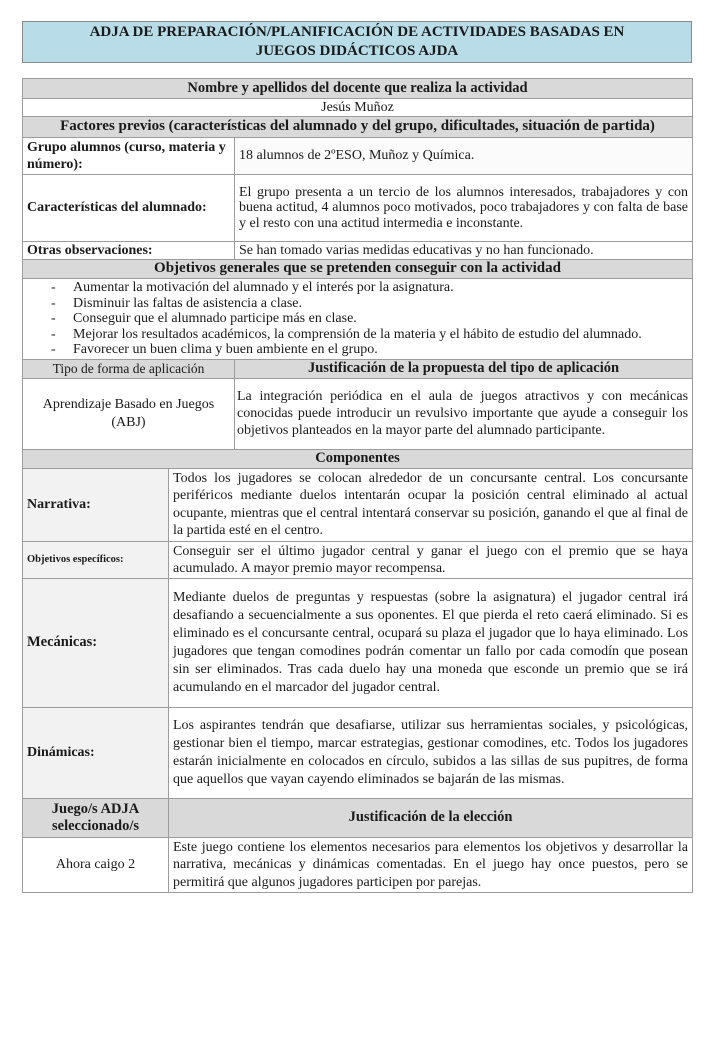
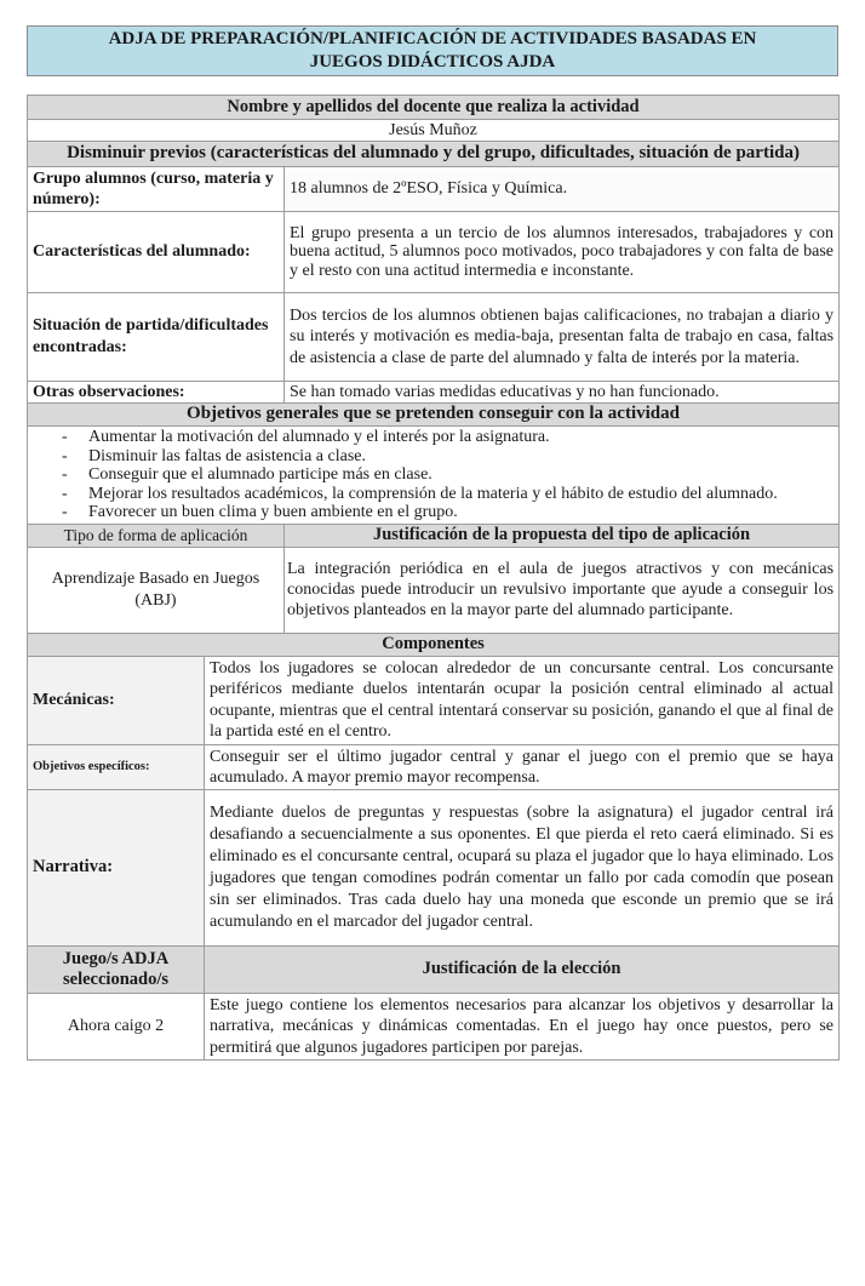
  ADJA DE PREPARACIÓN/PLANIFICACIÓN DE ACTIVIDADES BASADAS EN
  JUEGOS DIDÁCTICOS AJDA
  Nombre y apellidos del docente que realiza la actividad
  Jesús Muñoz
- Factores previos (características del alumnado y del grupo, dificultades, situación de partida)
+ Disminuir previos (características del alumnado y del grupo, dificultades, situación de partida)
- Grupo alumnos (curso, materia y número):	18 alumnos de 2ºESO, Muñoz y Química.
+ Grupo alumnos (curso, materia y número):	18 alumnos de 2ºESO, Física y Química.
- Características del alumnado:	El grupo presenta a un tercio de los alumnos interesados, trabajadores y con buena actitud, 4 alumnos poco motivados, poco trabajadores y con falta de base y el resto con una actitud intermedia e inconstante.
+ Características del alumnado:	El grupo presenta a un tercio de los alumnos interesados, trabajadores y con buena actitud, 5 alumnos poco motivados, poco trabajadores y con falta de base y el resto con una actitud intermedia e inconstante.
+ Situación de partida/dificultades encontradas:	Dos tercios de los alumnos obtienen bajas calificaciones, no trabajan a diario y su interés y motivación es media-baja, presentan falta de trabajo en casa, faltas de asistencia a clase de parte del alumnado y falta de interés por la materia.
  Otras observaciones:	Se han tomado varias medidas educativas y no han funcionado.
  Objetivos generales que se pretenden conseguir con la actividad
  Aumentar la motivación del alumnado y el interés por la asignatura. Disminuir las faltas de asistencia a clase. Conseguir que el alumnado participe más en clase. Mejorar los resultados académicos, la comprensión de la materia y el hábito de estudio del alumnado. Favorecer un buen clima y buen ambiente en el grupo.
  Tipo de forma de aplicación	Justificación de la propuesta del tipo de aplicación
  Aprendizaje Basado en Juegos (ABJ)	La integración periódica en el aula de juegos atractivos y con mecánicas conocidas puede introducir un revulsivo importante que ayude a conseguir los objetivos planteados en la mayor parte del alumnado participante.
  Componentes
- Narrativa:	Todos los jugadores se colocan alrededor de un concursante central. Los concursante periféricos mediante duelos intentarán ocupar la posición central eliminado al actual ocupante, mientras que el central intentará conservar su posición, ganando el que al final de la partida esté en el centro.
+ Mecánicas:	Todos los jugadores se colocan alrededor de un concursante central. Los concursante periféricos mediante duelos intentarán ocupar la posición central eliminado al actual ocupante, mientras que el central intentará conservar su posición, ganando el que al final de la partida esté en el centro.
  Objetivos específicos:	Conseguir ser el último jugador central y ganar el juego con el premio que se haya acumulado. A mayor premio mayor recompensa.
- Mecánicas:	Mediante duelos de preguntas y respuestas (sobre la asignatura) el jugador central irá desafiando a secuencialmente a sus oponentes. El que pierda el reto caerá eliminado. Si es eliminado es el concursante central, ocupará su plaza el jugador que lo haya eliminado. Los jugadores que tengan comodines podrán comentar un fallo por cada comodín que posean sin ser eliminados. Tras cada duelo hay una moneda que esconde un premio que se irá acumulando en el marcador del jugador central.
+ Narrativa:	Mediante duelos de preguntas y respuestas (sobre la asignatura) el jugador central irá desafiando a secuencialmente a sus oponentes. El que pierda el reto caerá eliminado. Si es eliminado es el concursante central, ocupará su plaza el jugador que lo haya eliminado. Los jugadores que tengan comodines podrán comentar un fallo por cada comodín que posean sin ser eliminados. Tras cada duelo hay una moneda que esconde un premio que se irá acumulando en el marcador del jugador central.
- Dinámicas:	Los aspirantes tendrán que desafiarse, utilizar sus herramientas sociales, y psicológicas, gestionar bien el tiempo, marcar estrategias, gestionar comodines, etc. Todos los jugadores estarán inicialmente en colocados en círculo, subidos a las sillas de sus pupitres, de forma que aquellos que vayan cayendo eliminados se bajarán de las mismas.
  Juego/s ADJA seleccionado/s	Justificación de la elección
- Ahora caigo 2	Este juego contiene los elementos necesarios para elementos los objetivos y desarrollar la narrativa, mecánicas y dinámicas comentadas. En el juego hay once puestos, pero se permitirá que algunos jugadores participen por parejas.
+ Ahora caigo 2	Este juego contiene los elementos necesarios para alcanzar los objetivos y desarrollar la narrativa, mecánicas y dinámicas comentadas. En el juego hay once puestos, pero se permitirá que algunos jugadores participen por parejas.
